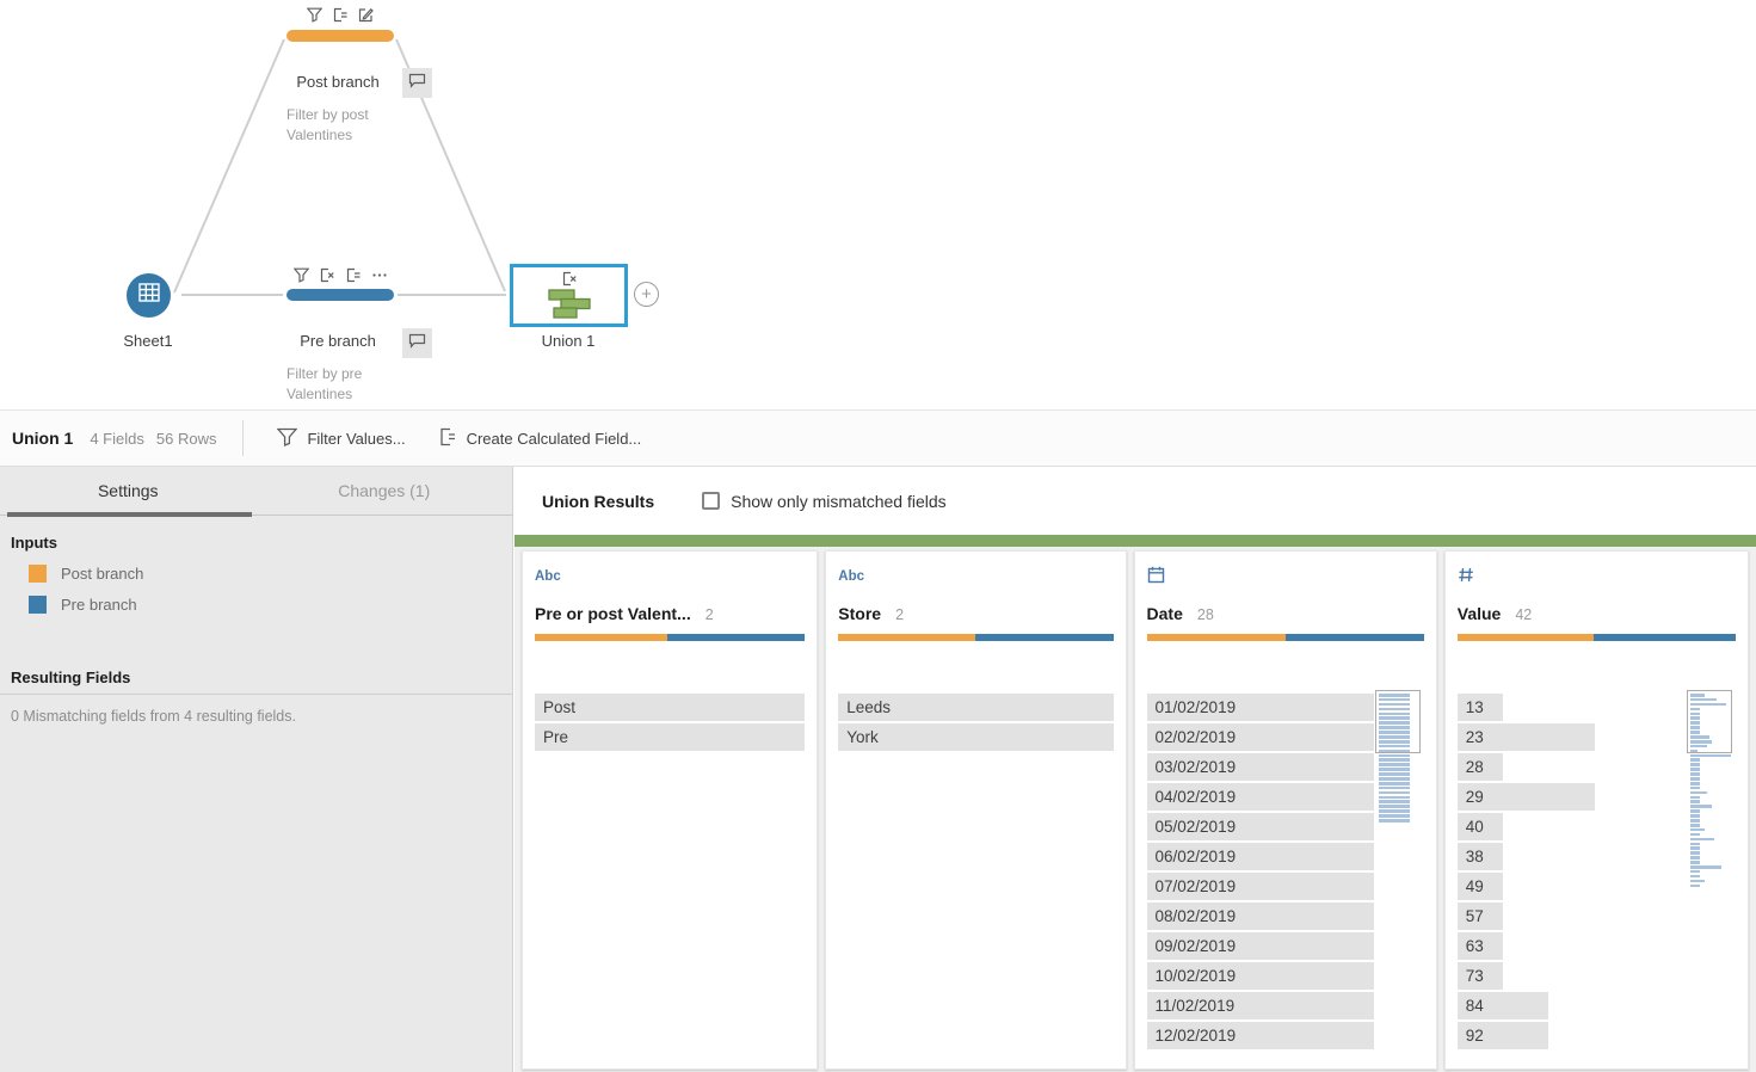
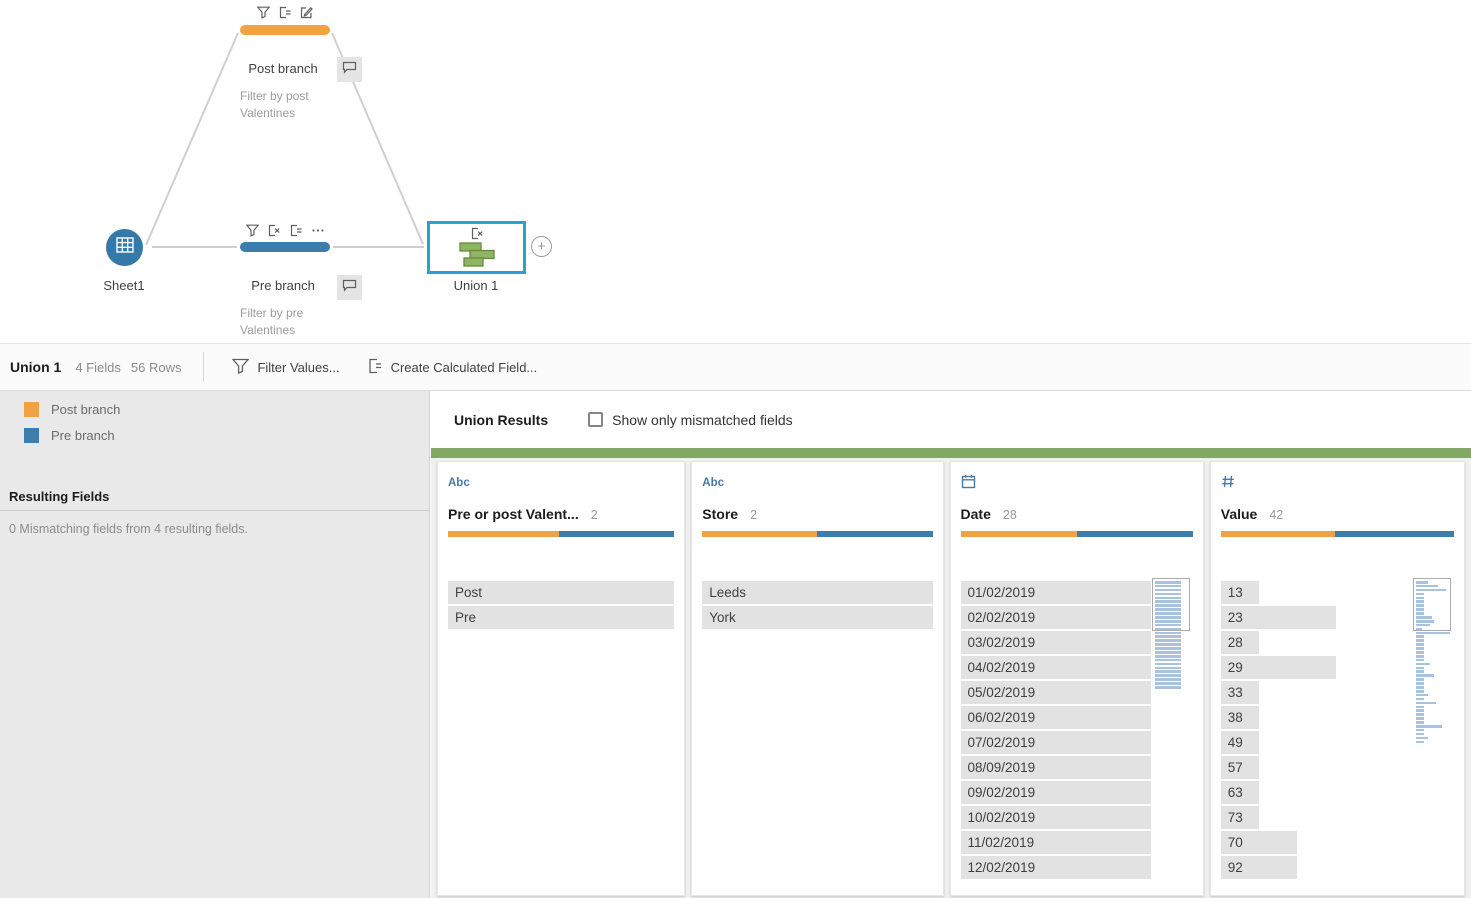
  Sheet1
  Post branch
  Filter by post
  Valentines
  Pre branch
  Filter by pre
  Valentines
  Union 1
  +
  Union 1
  4 Fields
  56 Rows
  Filter Values...
  Create Calculated Field...
- Settings
- Changes (1)
- Inputs
  Post branch
  Pre branch
  Resulting Fields
  0 Mismatching fields from 4 resulting fields.
  Union Results
  Show only mismatched fields
  Abc
  Pre or post Valent...
  2
  Post
  Pre
  Abc
  Store
  2
  Leeds
  York
  Date
  28
  01/02/2019
  02/02/2019
  03/02/2019
  04/02/2019
  05/02/2019
  06/02/2019
  07/02/2019
- 08/02/2019
+ 08/09/2019
  09/02/2019
  10/02/2019
  11/02/2019
  12/02/2019
  Value
  42
  13
  23
  28
  29
- 40
+ 33
  38
  49
  57
  63
  73
- 84
+ 70
  92
